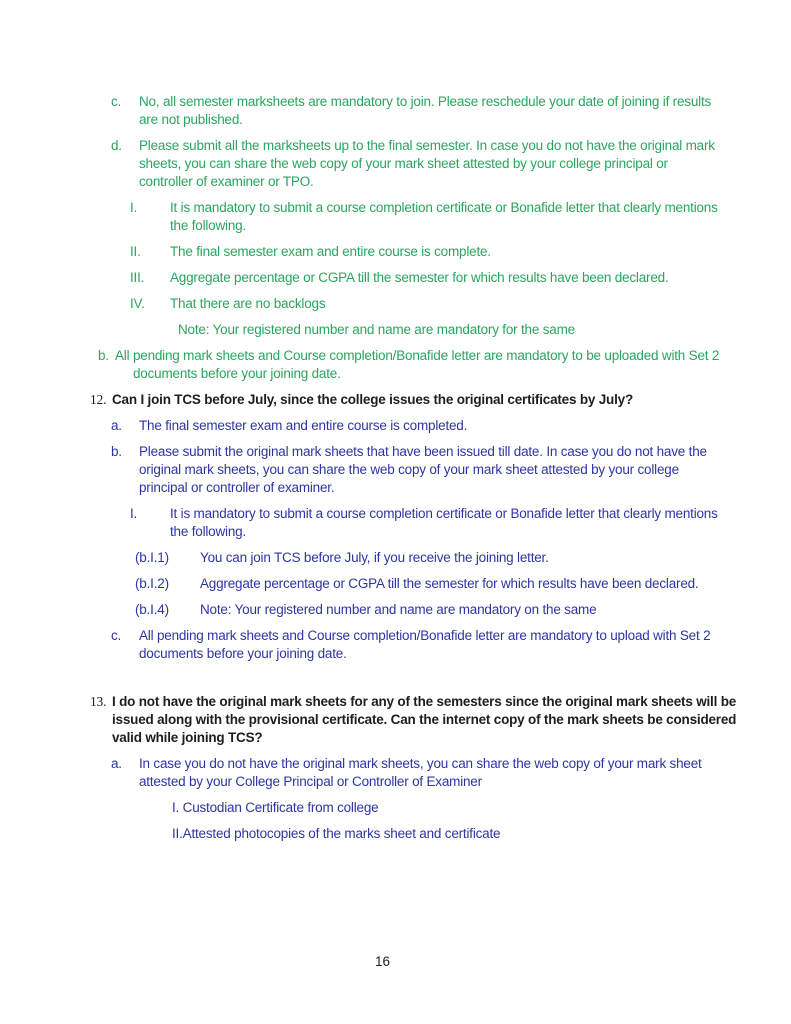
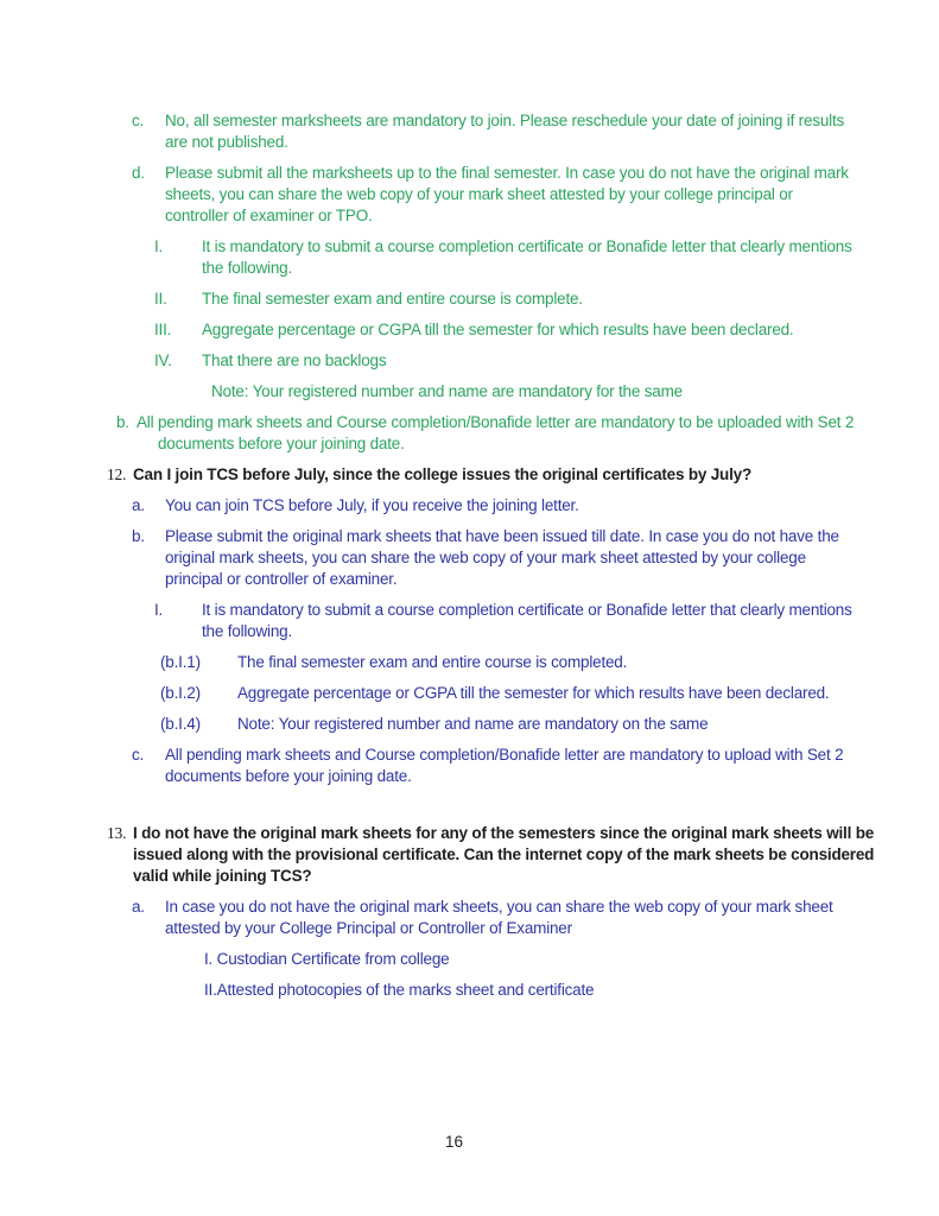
  c. No, all semester marksheets are mandatory to join. Please reschedule your date of joining if results are not published.
  d. Please submit all the marksheets up to the final semester. In case you do not have the original mark sheets, you can share the web copy of your mark sheet attested by your college principal or controller of examiner or TPO.
  I. It is mandatory to submit a course completion certificate or Bonafide letter that clearly mentions the following.
  II. The final semester exam and entire course is complete.
  III. Aggregate percentage or CGPA till the semester for which results have been declared.
  IV. That there are no backlogs
  Note: Your registered number and name are mandatory for the same
  b. All pending mark sheets and Course completion/Bonafide letter are mandatory to be uploaded with Set 2 documents before your joining date.
  12. Can I join TCS before July, since the college issues the original certificates by July?
- a. The final semester exam and entire course is completed.
+ a. You can join TCS before July, if you receive the joining letter.
  b. Please submit the original mark sheets that have been issued till date. In case you do not have the original mark sheets, you can share the web copy of your mark sheet attested by your college principal or controller of examiner.
  I. It is mandatory to submit a course completion certificate or Bonafide letter that clearly mentions the following.
- (b.I.1) You can join TCS before July, if you receive the joining letter.
+ (b.I.1) The final semester exam and entire course is completed.
  (b.I.2) Aggregate percentage or CGPA till the semester for which results have been declared.
  (b.I.4) Note: Your registered number and name are mandatory on the same
  c. All pending mark sheets and Course completion/Bonafide letter are mandatory to upload with Set 2 documents before your joining date.
  13. I do not have the original mark sheets for any of the semesters since the original mark sheets will be issued along with the provisional certificate. Can the internet copy of the mark sheets be considered valid while joining TCS?
  a. In case you do not have the original mark sheets, you can share the web copy of your mark sheet attested by your College Principal or Controller of Examiner
  I. Custodian Certificate from college
  II.Attested photocopies of the marks sheet and certificate
  16
